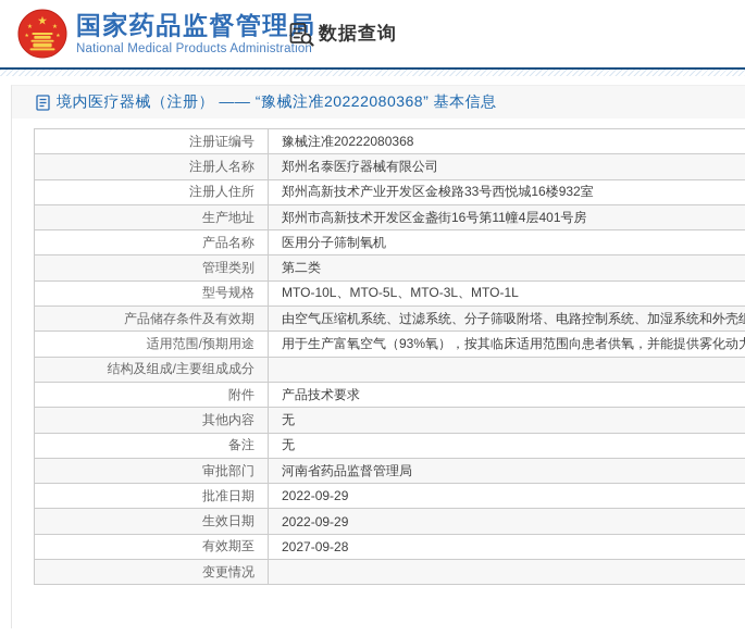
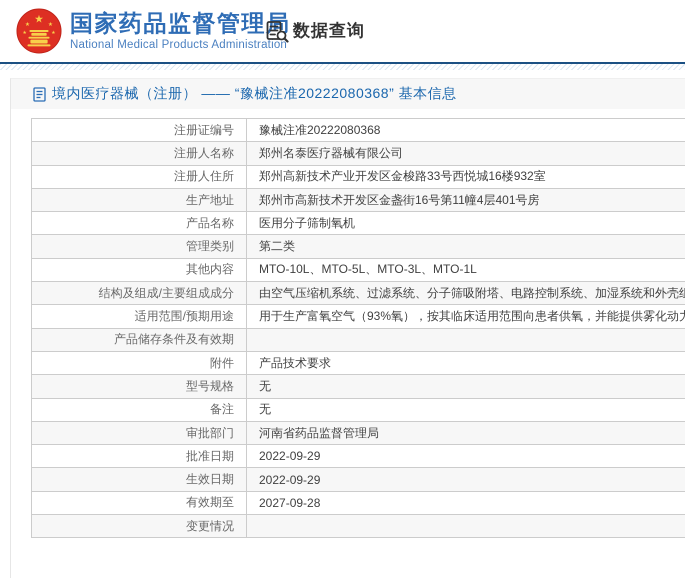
  ★
  国家药品监督管理局
  National Medical Products Administration
  数据查询
  境内医疗器械（注册） —— “豫械注准20222080368” 基本信息
  注册证编号	豫械注准20222080368
  注册人名称	郑州名泰医疗器械有限公司
  注册人住所	郑州高新技术产业开发区金梭路33号西悦城16楼932室
  生产地址	郑州市高新技术开发区金盏街16号第11幢4层401号房
  产品名称	医用分子筛制氧机
  管理类别	第二类
- 型号规格	MTO-10L、MTO-5L、MTO-3L、MTO-1L
+ 其他内容	MTO-10L、MTO-5L、MTO-3L、MTO-1L
- 产品储存条件及有效期	由空气压缩机系统、过滤系统、分子筛吸附塔、电路控制系统、加湿系统和外壳
+ 结构及组成/主要组成成分	由空气压缩机系统、过滤系统、分子筛吸附塔、电路控制系统、加湿系统和外壳
  适用范围/预期用途	用于生产富氧空气（93%氧），按其临床适用范围向患者供氧，并能提供雾化动
- 结构及组成/主要组成成分
+ 产品储存条件及有效期
  附件	产品技术要求
- 其他内容	无
+ 型号规格	无
  备注	无
  审批部门	河南省药品监督管理局
  批准日期	2022-09-29
  生效日期	2022-09-29
  有效期至	2027-09-28
  变更情况
